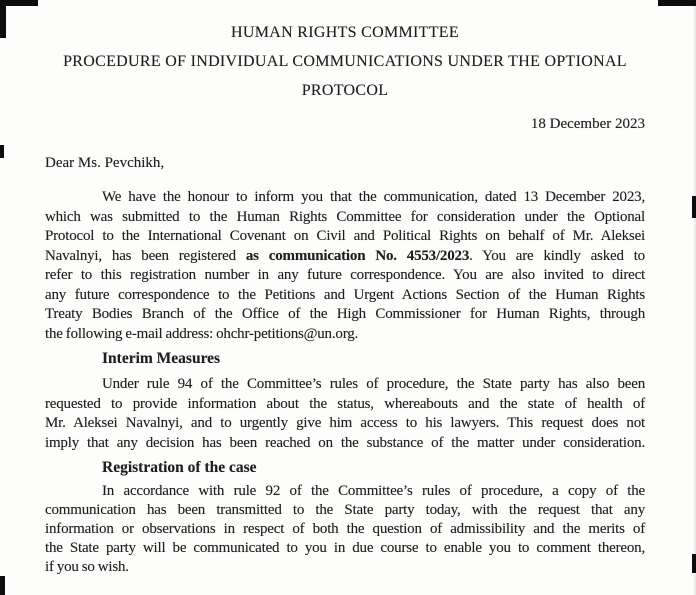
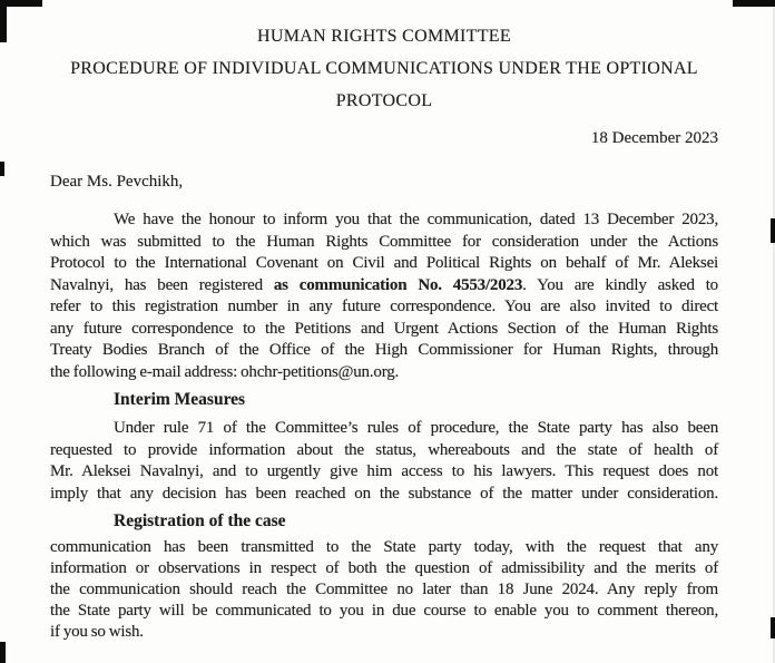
  HUMAN RIGHTS COMMITTEE
  PROCEDURE OF INDIVIDUAL COMMUNICATIONS UNDER THE OPTIONAL
  PROTOCOL
  18 December 2023
  Dear Ms. Pevchikh,
  We have the honour to inform you that the communication, dated 13 December 2023,
- which was submitted to the Human Rights Committee for consideration under the Optional
+ which was submitted to the Human Rights Committee for consideration under the Actions
  Protocol to the International Covenant on Civil and Political Rights on behalf of Mr. Aleksei
  Navalnyi, has been registered as communication No. 4553/2023. You are kindly asked to
  refer to this registration number in any future correspondence. You are also invited to direct
  any future correspondence to the Petitions and Urgent Actions Section of the Human Rights
  Treaty Bodies Branch of the Office of the High Commissioner for Human Rights, through
  the following e-mail address: ohchr-petitions@un.org.
  Interim Measures
- Under rule 94 of the Committee’s rules of procedure, the State party has also been
+ Under rule 71 of the Committee’s rules of procedure, the State party has also been
  requested to provide information about the status, whereabouts and the state of health of
  Mr. Aleksei Navalnyi, and to urgently give him access to his lawyers. This request does not
  imply that any decision has been reached on the substance of the matter under consideration.
  Registration of the case
- In accordance with rule 92 of the Committee’s rules of procedure, a copy of the
  communication has been transmitted to the State party today, with the request that any
  information or observations in respect of both the question of admissibility and the merits of
+ the communication should reach the Committee no later than 18 June 2024. Any reply from
  the State party will be communicated to you in due course to enable you to comment thereon,
  if you so wish.
